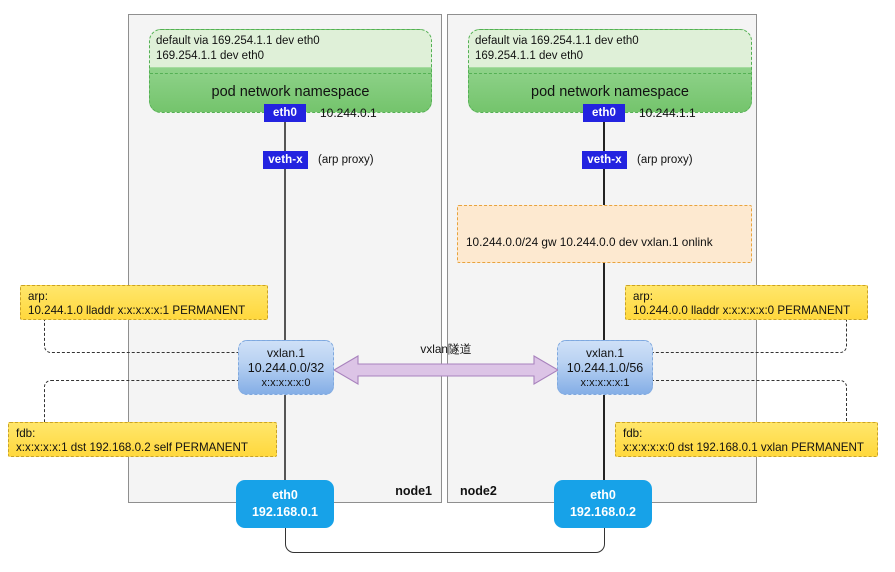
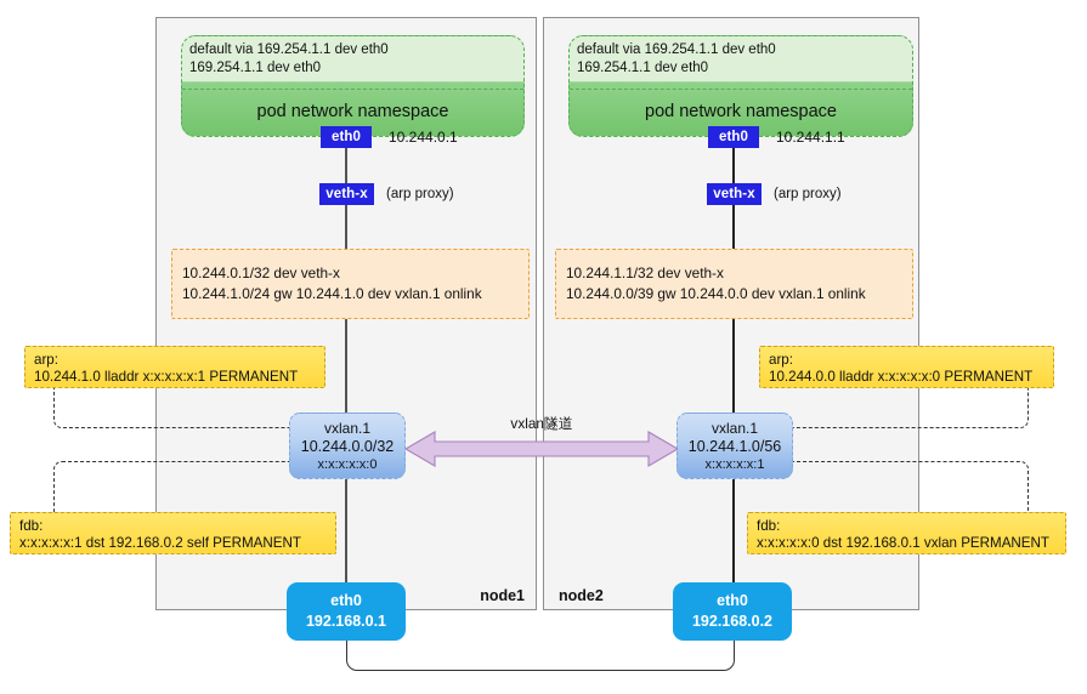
  node1
  node2
  default via 169.254.1.1 dev eth0
  169.254.1.1 dev eth0
  pod network namespace
  eth0
  10.244.0.1
  veth-x
  (arp proxy)
+ 10.244.0.1/32 dev veth-x
+ 10.244.1.0/24 gw 10.244.1.0 dev vxlan.1 onlink
  arp:
  10.244.1.0 lladdr x:x:x:x:x:1 PERMANENT
  fdb:
  x:x:x:x:x:1 dst 192.168.0.2 self PERMANENT
  vxlan.1
  10.244.0.0/32
  x:x:x:x:x:0
  eth0
  192.168.0.1
  default via 169.254.1.1 dev eth0
  169.254.1.1 dev eth0
  pod network namespace
  eth0
  10.244.1.1
  veth-x
  (arp proxy)
+ 10.244.1.1/32 dev veth-x
- 10.244.0.0/24 gw 10.244.0.0 dev vxlan.1 onlink
+ 10.244.0.0/39 gw 10.244.0.0 dev vxlan.1 onlink
  arp:
  10.244.0.0 lladdr x:x:x:x:x:0 PERMANENT
  fdb:
  x:x:x:x:x:0 dst 192.168.0.1 vxlan PERMANENT
  vxlan.1
  10.244.1.0/56
  x:x:x:x:x:1
  eth0
  192.168.0.2
  vxlan隧道
